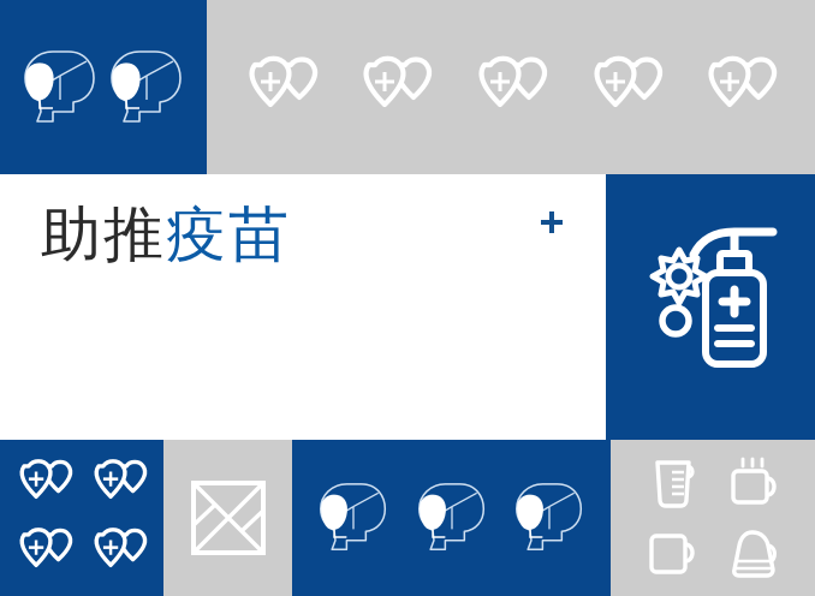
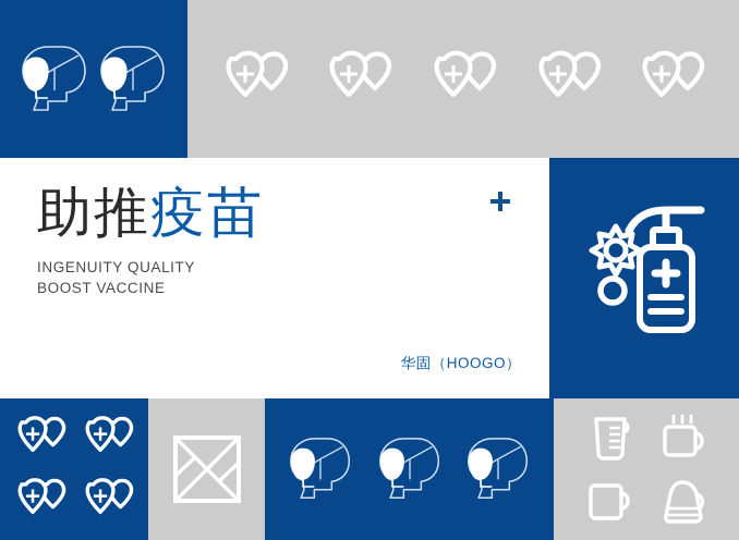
  助推疫苗
+ INGENUITY QUALITY
+ BOOST VACCINE
+ 华固（HOOGO）
